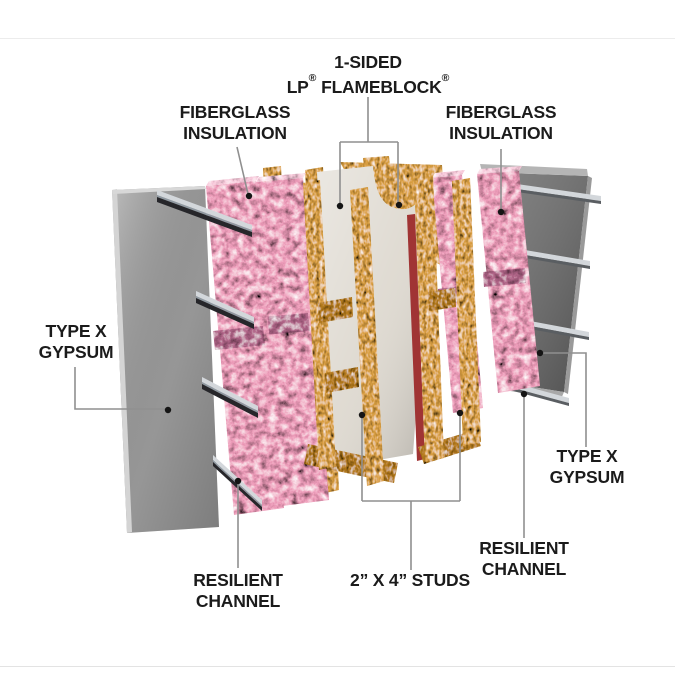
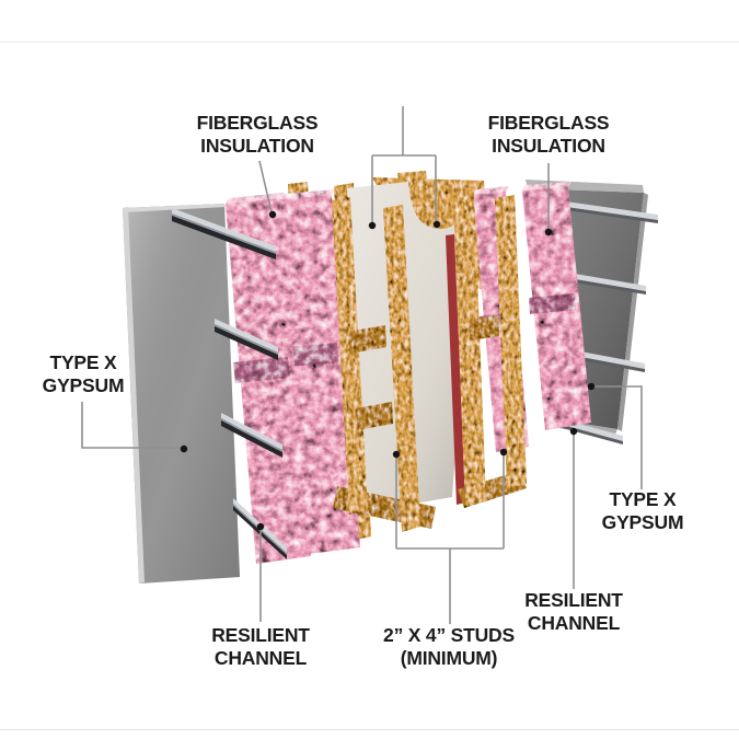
- 1-SIDED
- LP® FLAMEBLOCK®
  FIBERGLASS
  INSULATION
  FIBERGLASS
  INSULATION
  TYPE X
  GYPSUM
  TYPE X
  GYPSUM
  RESILIENT
  CHANNEL
  2” X 4” STUDS
+ (MINIMUM)
  RESILIENT
  CHANNEL
